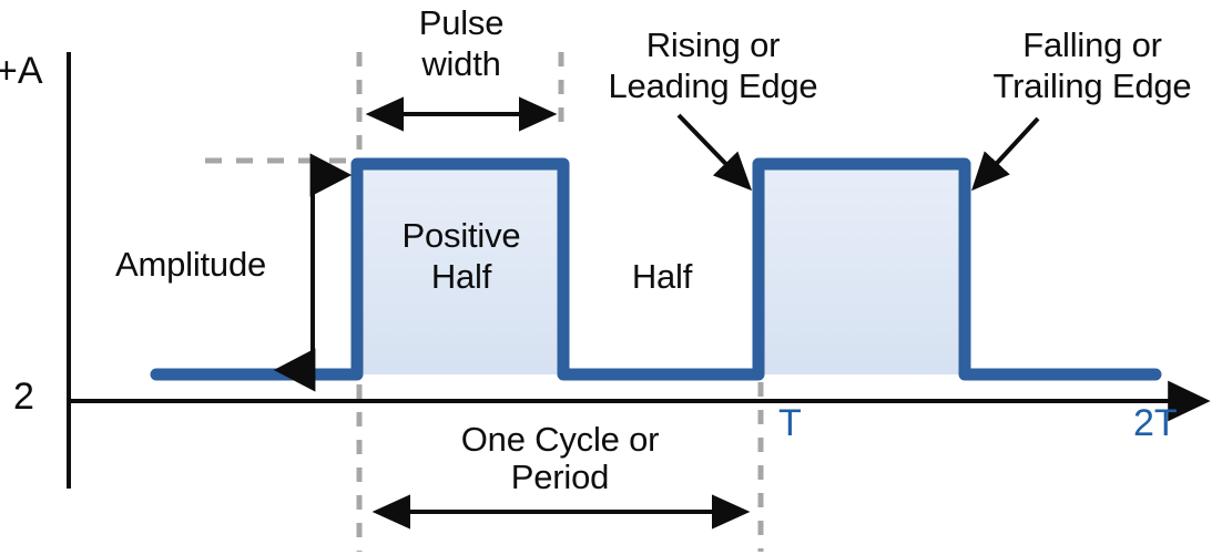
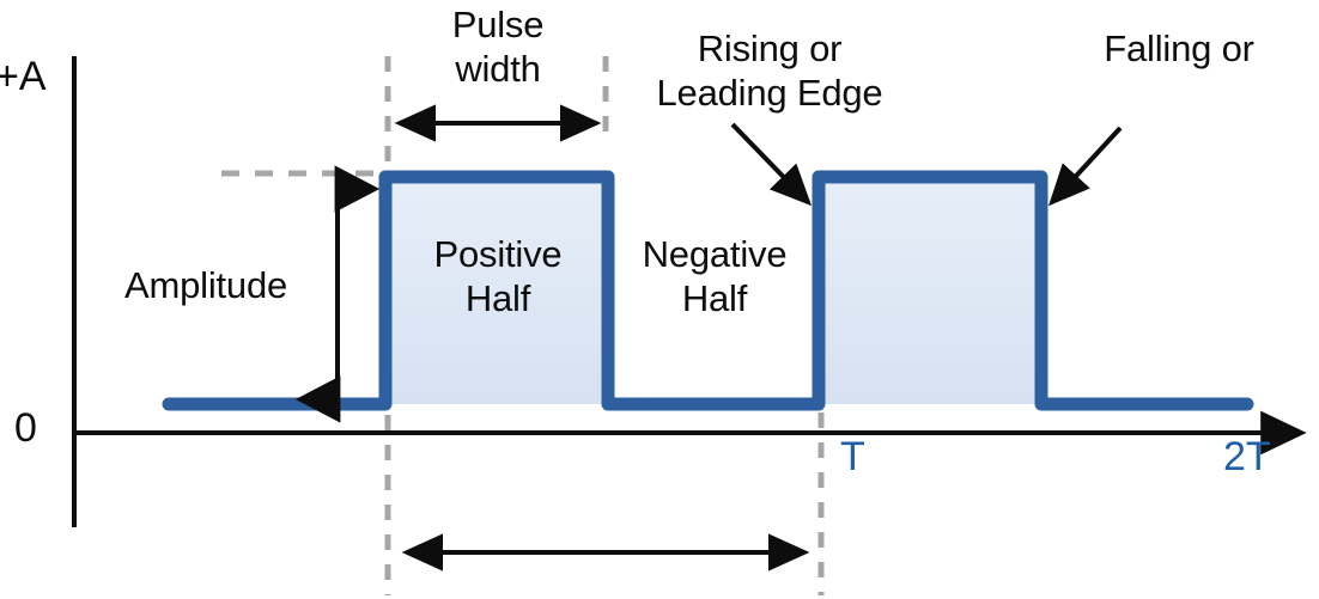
  +A
- 2
+ 0
  T
  2T
  Pulse
  width
  Rising or
  Leading Edge
  Falling or
- Trailing Edge
  Amplitude
  Positive
  Half
+ Negative
  Half
- One Cycle or
- Period
